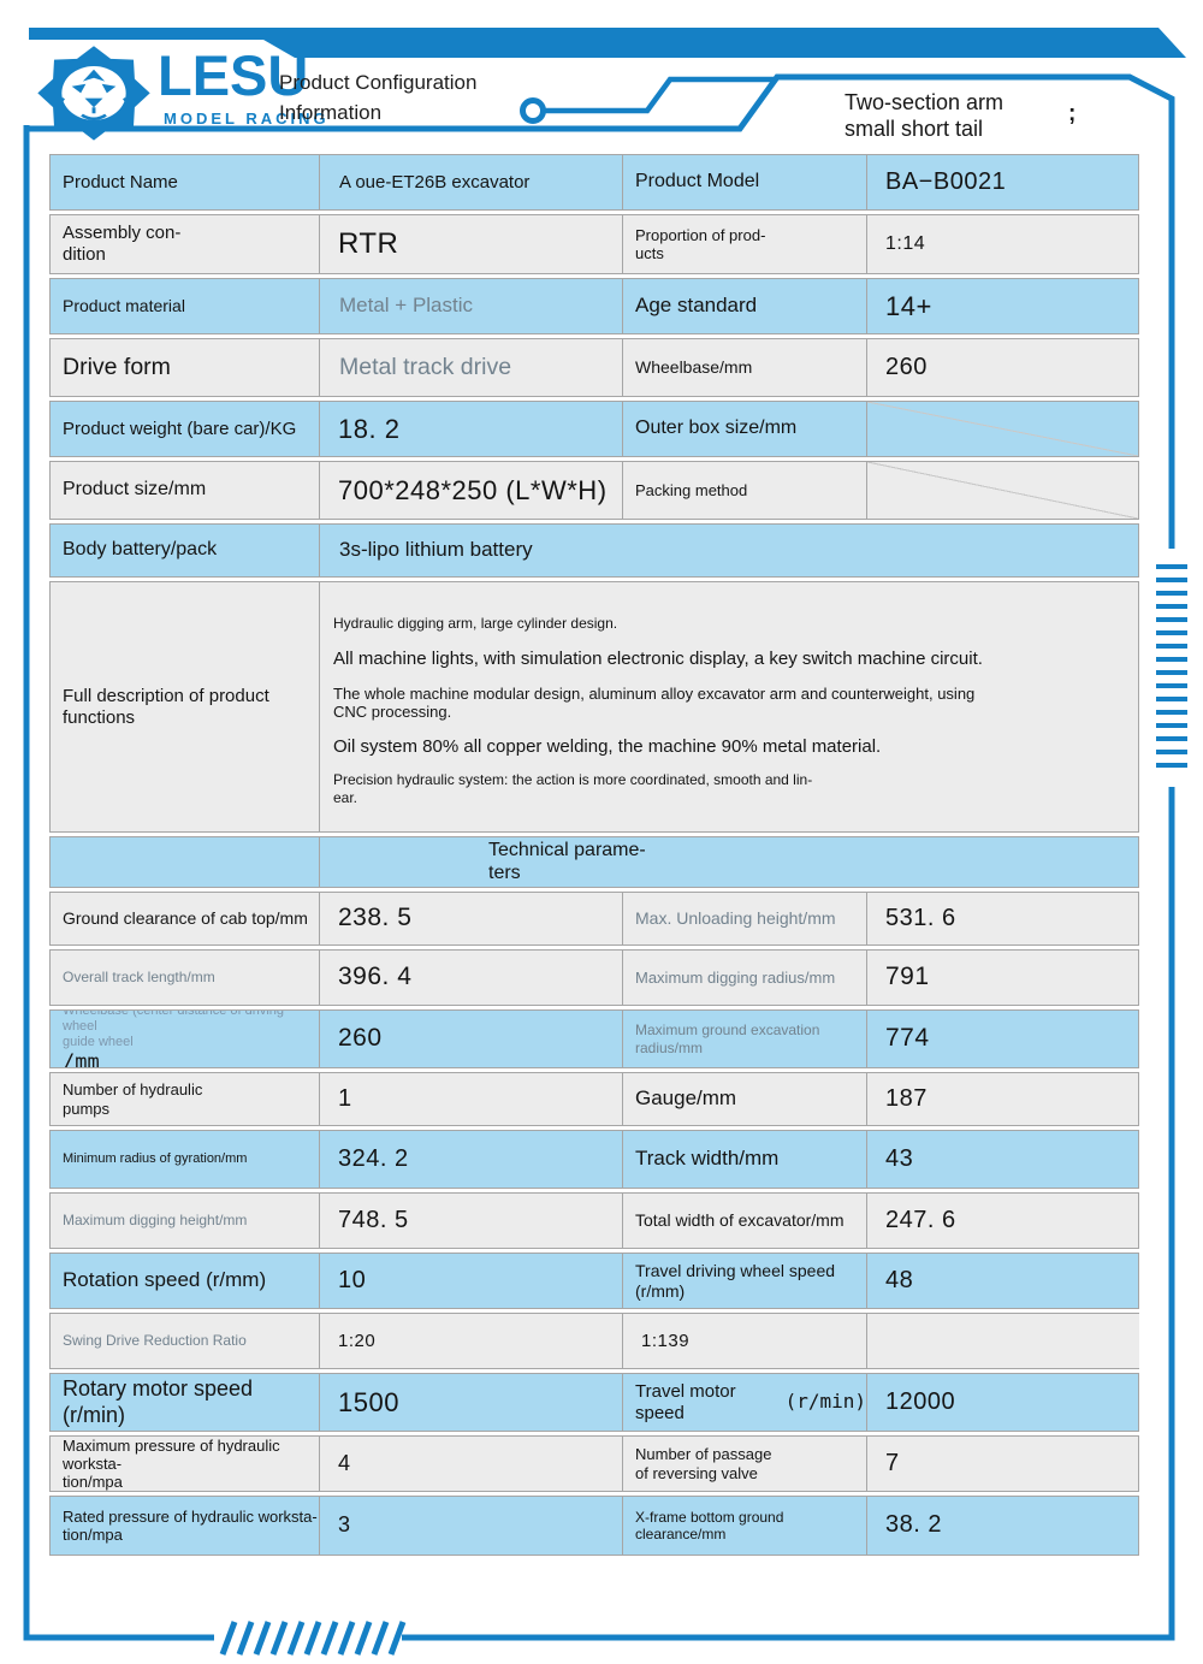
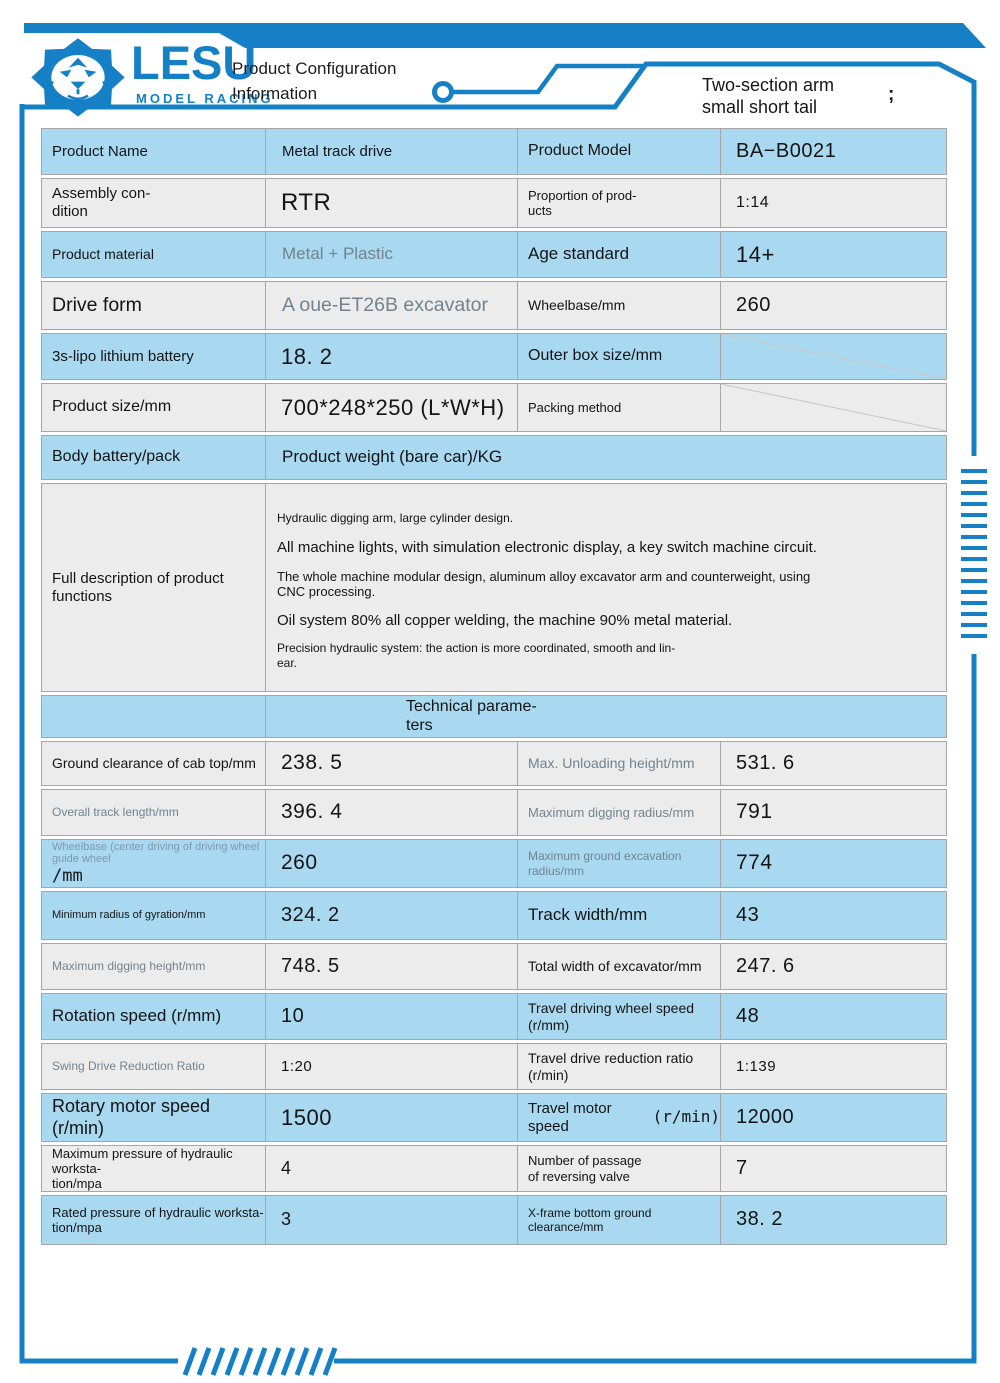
  LESU
  MODEL RACING
  Product Configuration
  Information
  Two-section arm
  small short tail
  ;
  Product Name
- A oue-ET26B excavator
+ Metal track drive
  Product Model
  BA−B0021
  Assembly con-
  dition
  RTR
  Proportion of prod-
  ucts
  1:14
  Product material
  Metal + Plastic
  Age standard
  14+
  Drive form
- Metal track drive
+ A oue-ET26B excavator
  Wheelbase/mm
  260
- Product weight (bare car)/KG
+ 3s-lipo lithium battery
  18. 2
  Outer box size/mm
  Product size/mm
  700*248*250 (L*W*H)
  Packing method
  Body battery/pack
- 3s-lipo lithium battery
+ Product weight (bare car)/KG
  Full description of product
  functions
  Hydraulic digging arm, large cylinder design.
  All machine lights, with simulation electronic display, a key switch machine circuit.
  The whole machine modular design, aluminum alloy excavator arm and counterweight, using
  CNC processing.
  Oil system 80% all copper welding, the machine 90% metal material.
  Precision hydraulic system: the action is more coordinated, smooth and lin-
  ear.
  Technical parame-
  ters
  Ground clearance of cab top/mm
  238. 5
  Max. Unloading height/mm
  531. 6
  Overall track length/mm
  396. 4
  Maximum digging radius/mm
  791
- Wheelbase (center distance of driving wheel
+ Wheelbase (center driving of driving wheel
  guide wheel
  /mm
  260
  Maximum ground excavation radius/mm
  774
- Number of hydraulic
- pumps
- 1
- Gauge/mm
- 187
  Minimum radius of gyration/mm
  324. 2
  Track width/mm
  43
  Maximum digging height/mm
  748. 5
  Total width of excavator/mm
  247. 6
  Rotation speed (r/mm)
  10
  Travel driving wheel speed (r/mm)
  48
  Swing Drive Reduction Ratio
  1:20
+ Travel drive reduction ratio (r/min)
  1:139
  Rotary motor speed (r/min)
  1500
  Travel motor speed
  (r/min)
  12000
  Maximum pressure of hydraulic worksta-
  tion/mpa
  4
  Number of passage
  of reversing valve
  7
  Rated pressure of hydraulic worksta-
  tion/mpa
  3
  X-frame bottom ground clearance/mm
  38. 2
